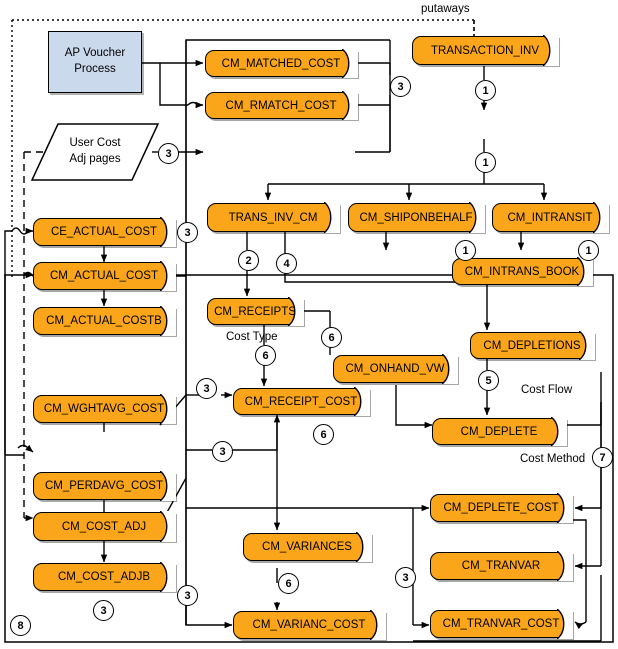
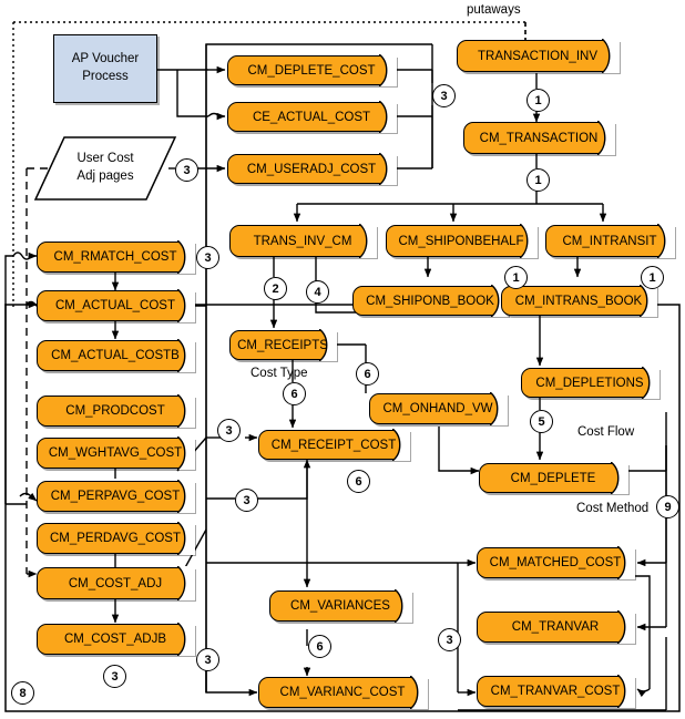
  AP Voucher
  Process
  User Cost
  Adj pages
- CM_MATCHED_COST
+ CM_DEPLETE_COST
- CM_RMATCH_COST
+ CE_ACTUAL_COST
+ CM_USERADJ_COST
  TRANSACTION_INV
+ CM_TRANSACTION
  TRANS_INV_CM
  CM_SHIPONBEHALF
  CM_INTRANSIT
+ CM_SHIPONB_BOOK
  CM_INTRANS_BOOK
  CM_RECEIPT
  CM_DEPLETIONS
  CM_ONHAND_VW
  CM_RECEIPT_COST
  CM_DEPLETE
- CE_ACTUAL_COST
+ CM_RMATCH_COST
  CM_ACTUAL_COST
  CM_ACTUAL_COSTB
+ CM_PRODCOST
  CM_WGHTAVG_COST
+ CM_PERPAVG_COST
  CM_PERDAVG_COST
  CM_COST_ADJ
  CM_COST_ADJB
  CM_VARIANCES
  CM_VARIANC_COST
- CM_DEPLETE_COST
+ CM_MATCHED_COST
  CM_TRANVAR
  CM_TRANVAR_COST
  putaways
  Cost Type
  Cost Flow
  Cost Method
  3
  3
  1
  1
  1
  1
  2
  4
  3
  6
  6
  5
  3
  3
  6
- 7
+ 9
  6
  3
  3
  3
  8
